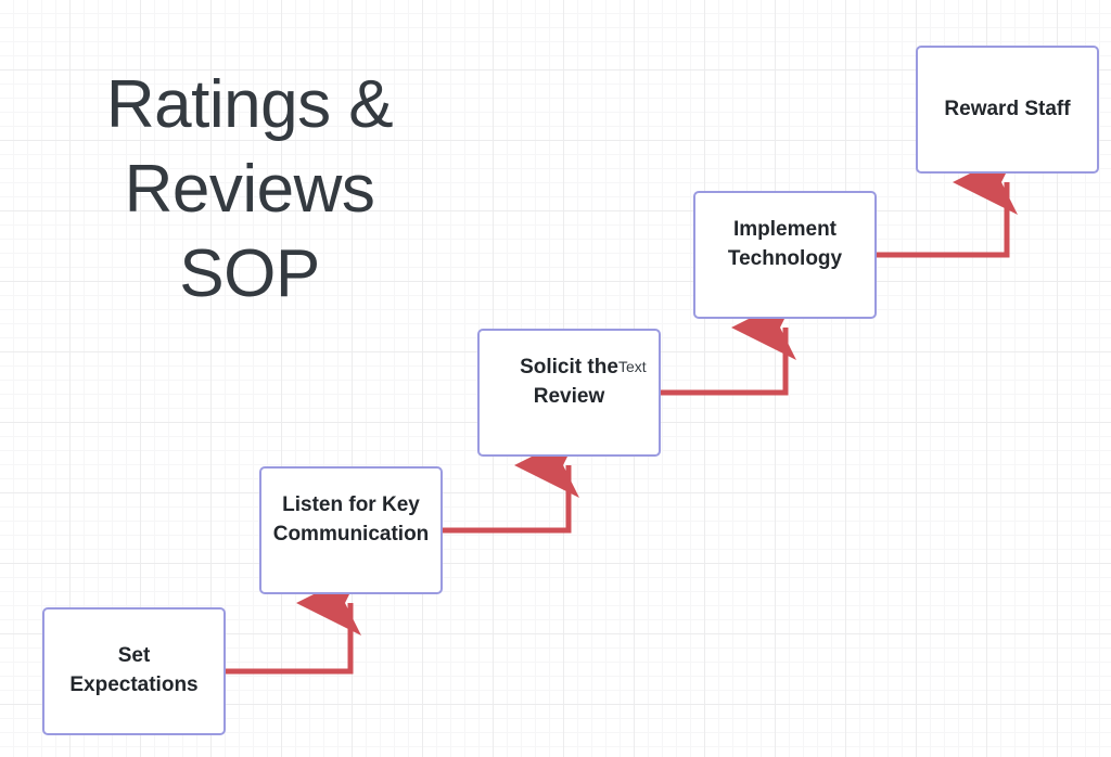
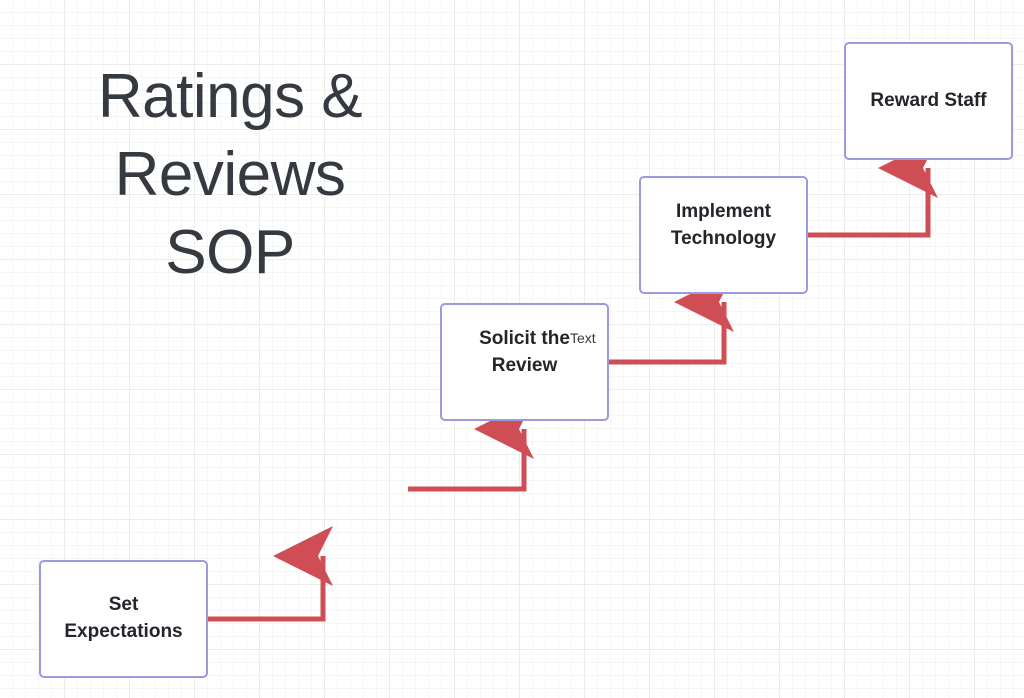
  Ratings &
  Reviews
  SOP
  Set
  Expectations
- Listen for Key
- Communication
  Solicit the
  Review
  Implement
  Technology
  Reward Staff
  Text
